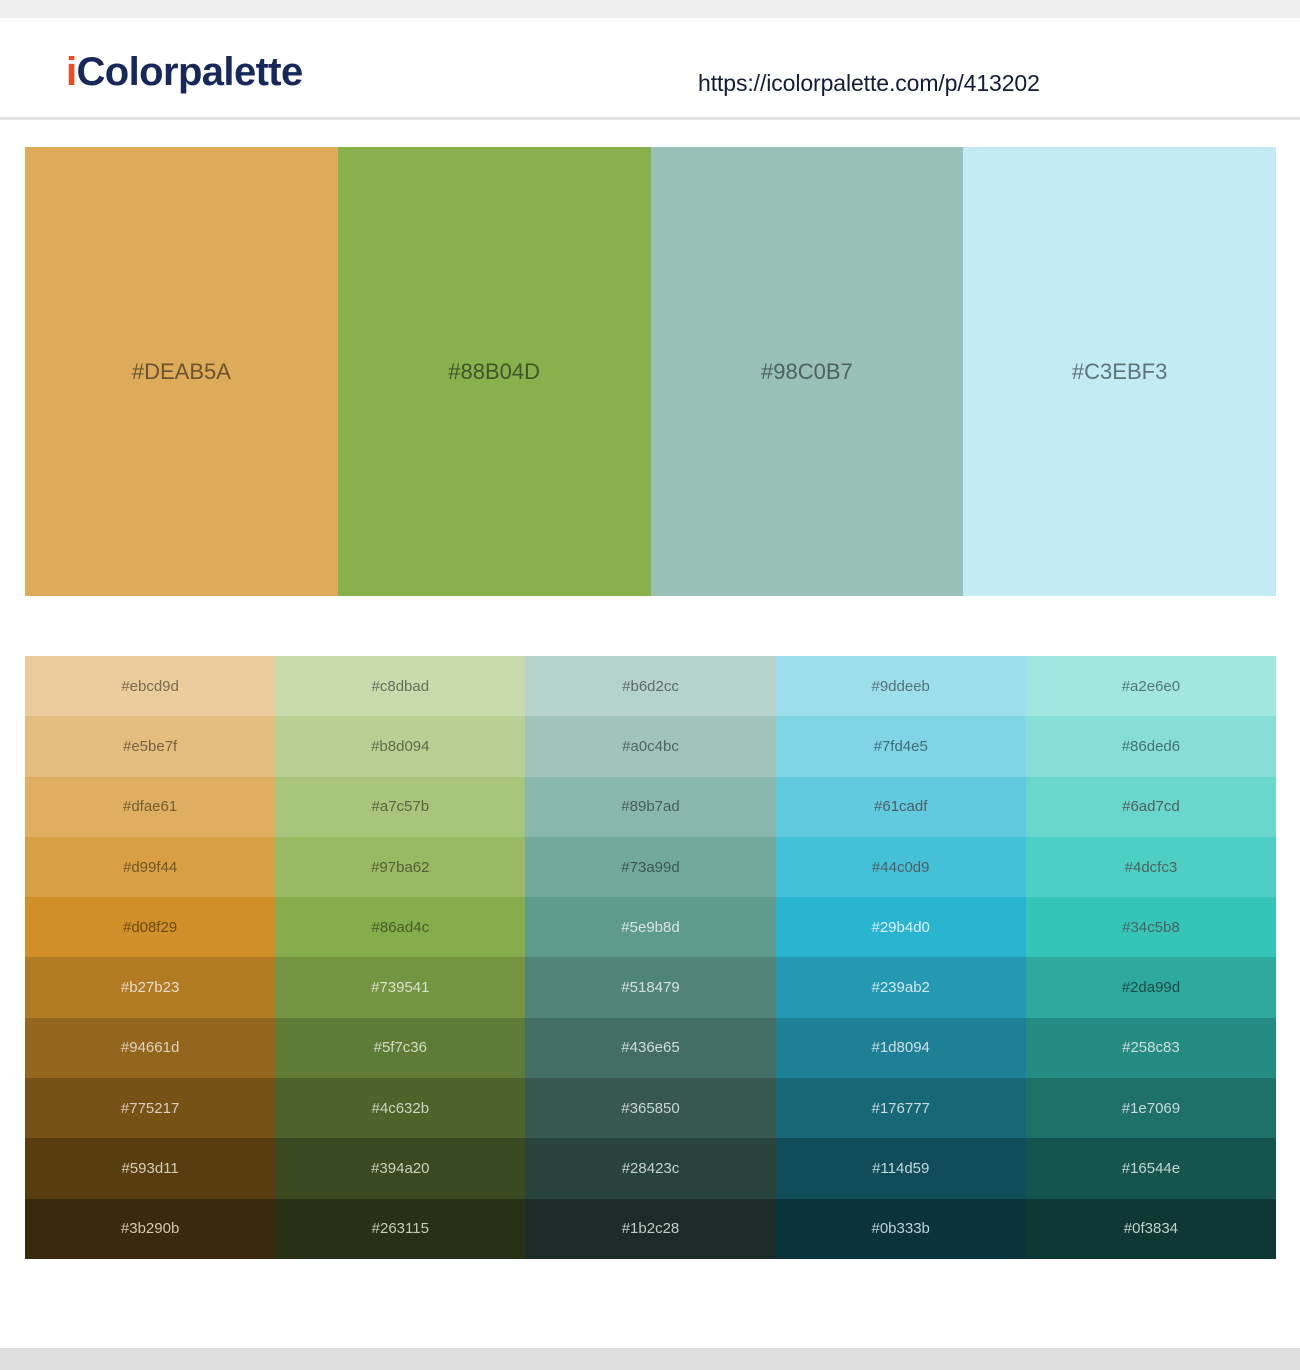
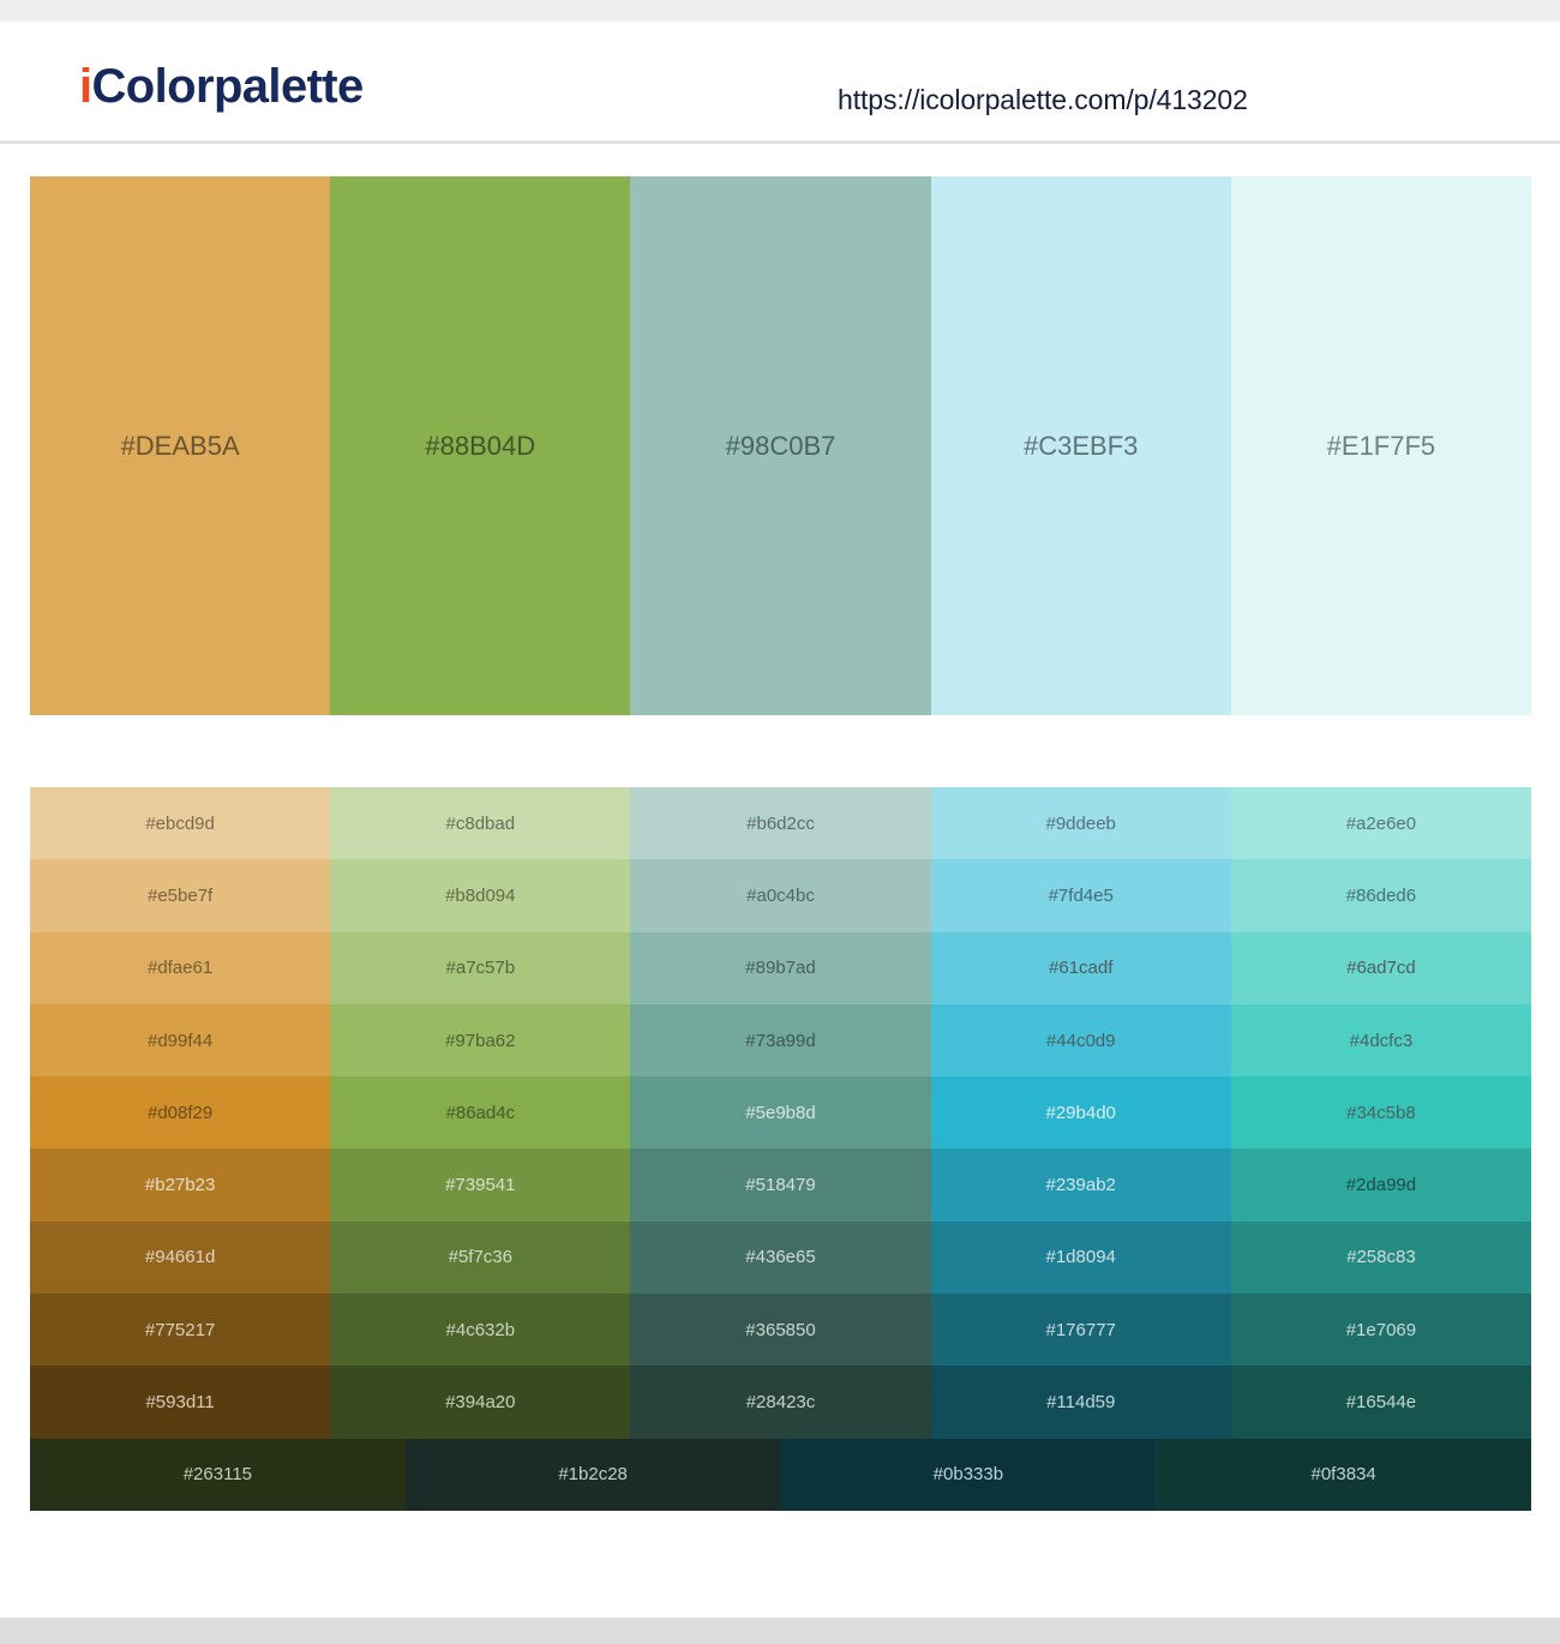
  iColorpalette
  https://icolorpalette.com/p/413202
  #DEAB5A
  #88B04D
  #98C0B7
  #C3EBF3
+ #E1F7F5
  #ebcd9d
  #c8dbad
  #b6d2cc
  #9ddeeb
  #a2e6e0
  #e5be7f
  #b8d094
  #a0c4bc
  #7fd4e5
  #86ded6
  #dfae61
  #a7c57b
  #89b7ad
  #61cadf
  #6ad7cd
  #d99f44
  #97ba62
  #73a99d
  #44c0d9
  #4dcfc3
  #d08f29
  #86ad4c
  #5e9b8d
  #29b4d0
  #34c5b8
  #b27b23
  #739541
  #518479
  #239ab2
  #2da99d
  #94661d
  #5f7c36
  #436e65
  #1d8094
  #258c83
  #775217
  #4c632b
  #365850
  #176777
  #1e7069
  #593d11
  #394a20
  #28423c
  #114d59
  #16544e
- #3b290b
  #263115
  #1b2c28
  #0b333b
  #0f3834
